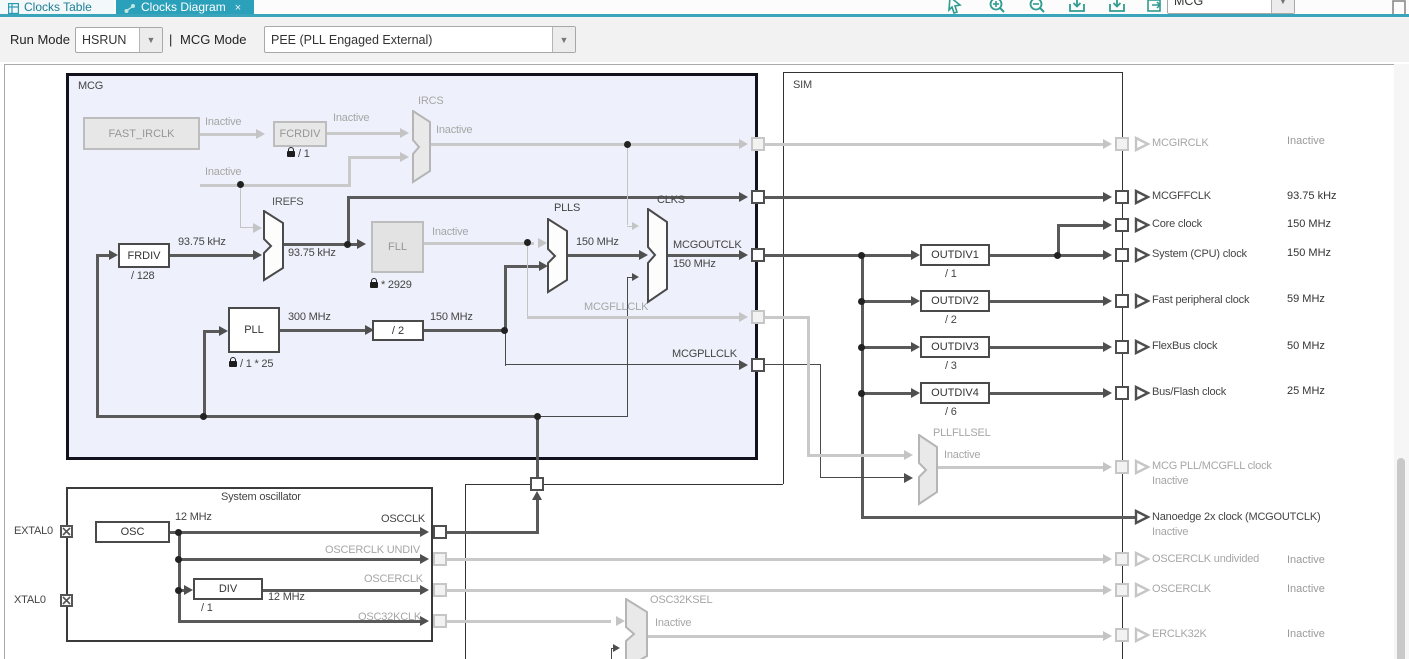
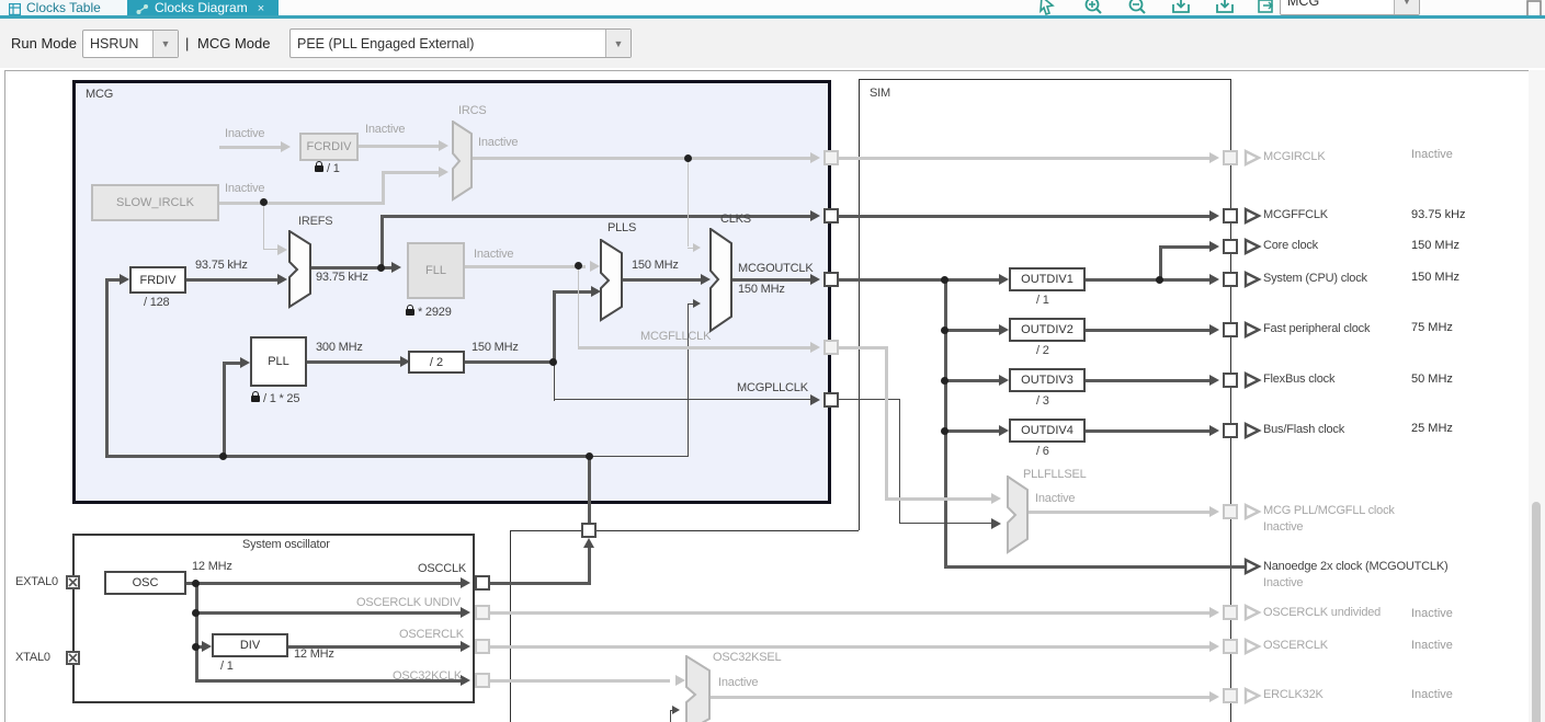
  Clocks Table
  Clocks Diagram
  ×
  MCG
  ▼
  Run Mode
  HSRUN
  ▼
  |
  MCG Mode
  PEE (PLL Engaged External)
  ▼
  MCG
  SIM
  System oscillator
- FAST_IRCLK
  Inactive
  FCRDIV
  / 1
  Inactive
+ SLOW_IRCLK
  Inactive
  IRCS
  Inactive
  FRDIV
  / 128
  93.75 kHz
  IREFS
  93.75 kHz
  FLL
  Inactive
  * 2929
  PLL
  / 1 * 25
  300 MHz
  / 2
  150 MHz
  PLLS
  150 MHz
  CLKS
  MCGOUTCLK
  150 MHz
  MCGFLLCLK
  MCGPLLCLK
  OUTDIV1
  / 1
  OUTDIV2
  / 2
  OUTDIV3
  / 3
  OUTDIV4
  / 6
  PLLFLLSEL
  Inactive
  EXTAL0
  XTAL0
  OSC
  12 MHz
  OSCCLK
  OSCERCLK UNDIV
  DIV
  / 1
  12 MHz
  OSCERCLK
  OSC32KCLK
  OSC32KSEL
  Inactive
  MCGIRCLK
  MCGFFCLK
  Core clock
  System (CPU) clock
  Fast peripheral clock
  FlexBus clock
  Bus/Flash clock
  MCG PLL/MCGFLL clock
  Inactive
  Nanoedge 2x clock (MCGOUTCLK)
  Inactive
  OSCERCLK undivided
  OSCERCLK
  ERCLK32K
  Inactive
  93.75 kHz
  150 MHz
  150 MHz
- 59 MHz
+ 75 MHz
  50 MHz
  25 MHz
  Inactive
  Inactive
  Inactive
